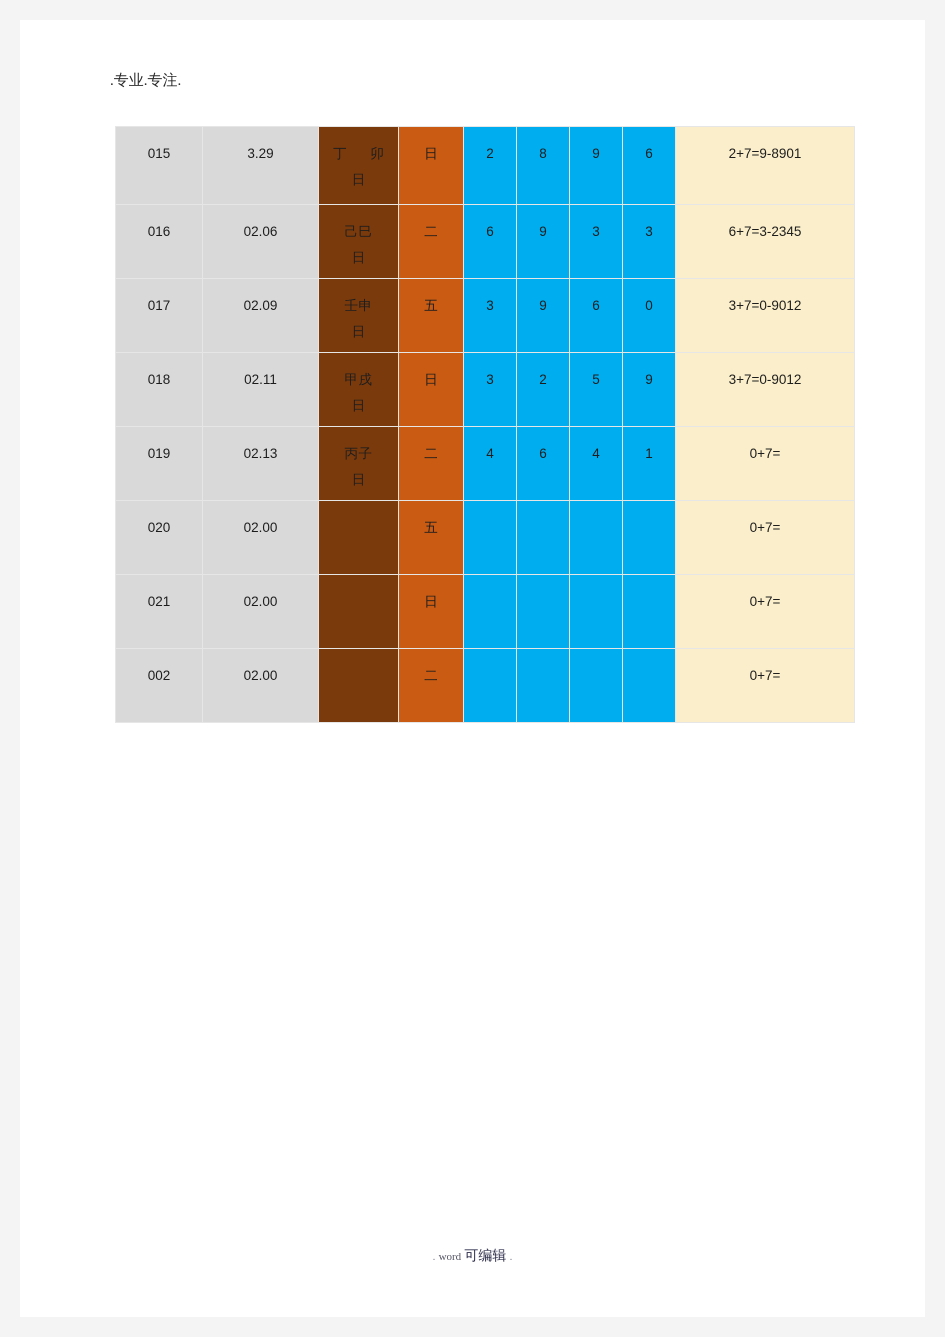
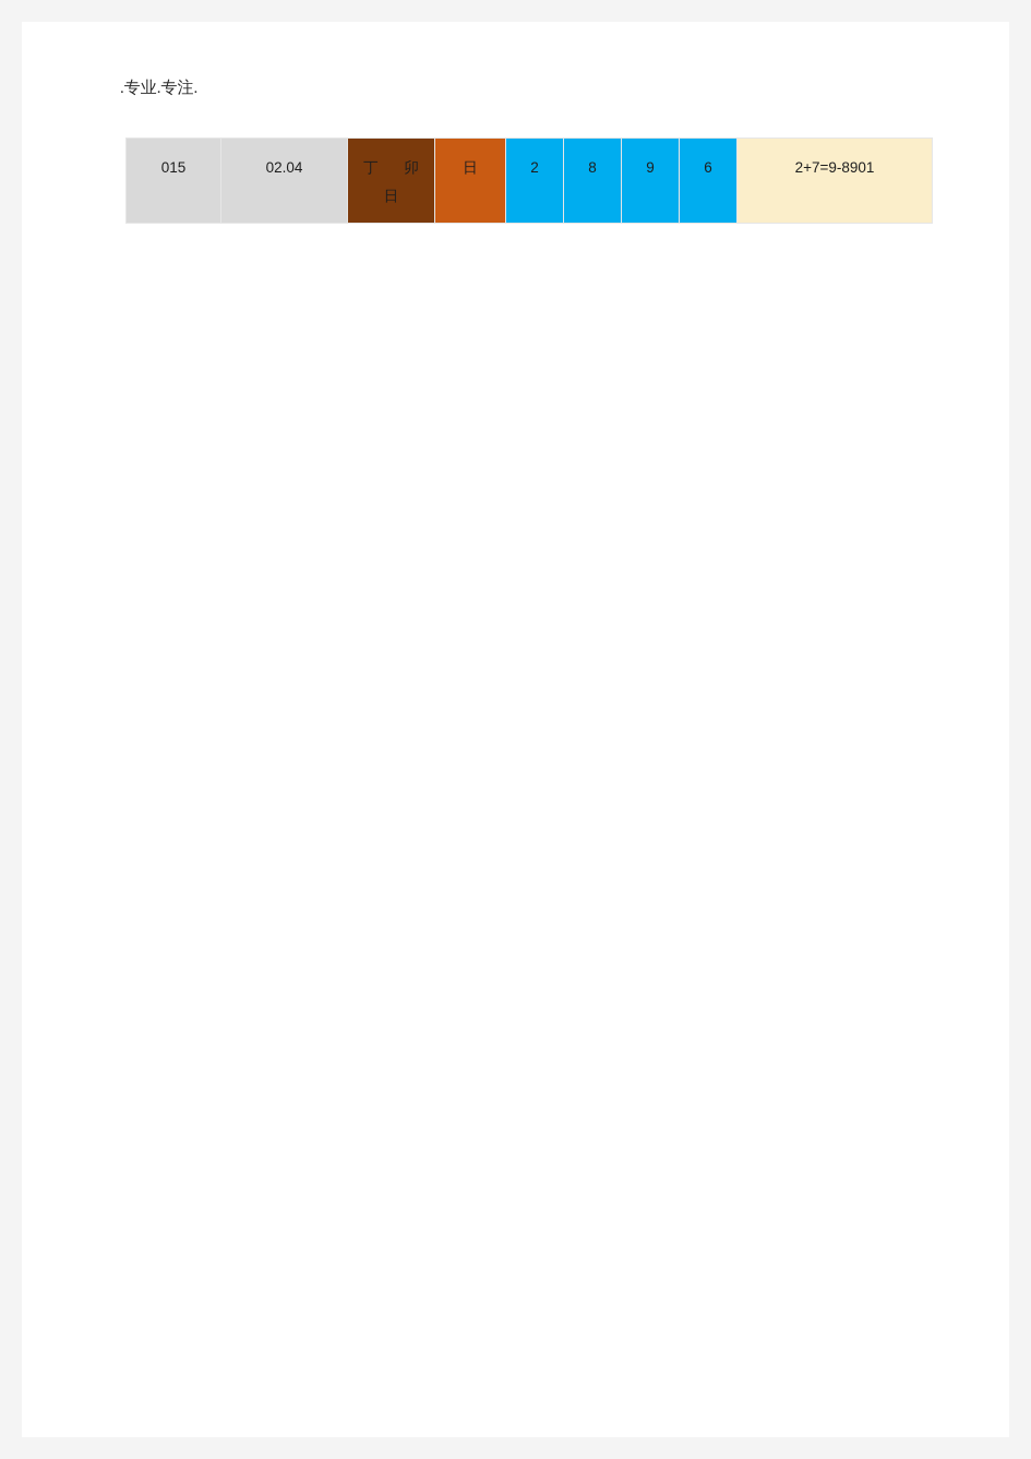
  .专业.专注.
- 015	3.29	丁 卯日	日	2	8	9	6	2+7=9-8901
+ 015	02.04	丁 卯日	日	2	8	9	6	2+7=9-8901
- 016	02.06	己巳日	二	6	9	3	3	6+7=3-2345
- 017	02.09	壬申日	五	3	9	6	0	3+7=0-9012
- 018	02.11	甲戌日	日	3	2	5	9	3+7=0-9012
- 019	02.13	丙子日	二	4	6	4	1	0+7=
- 020	02.00		五					0+7=
- 021	02.00		日					0+7=
- 002	02.00		二					0+7=
- . word 可编辑 .
